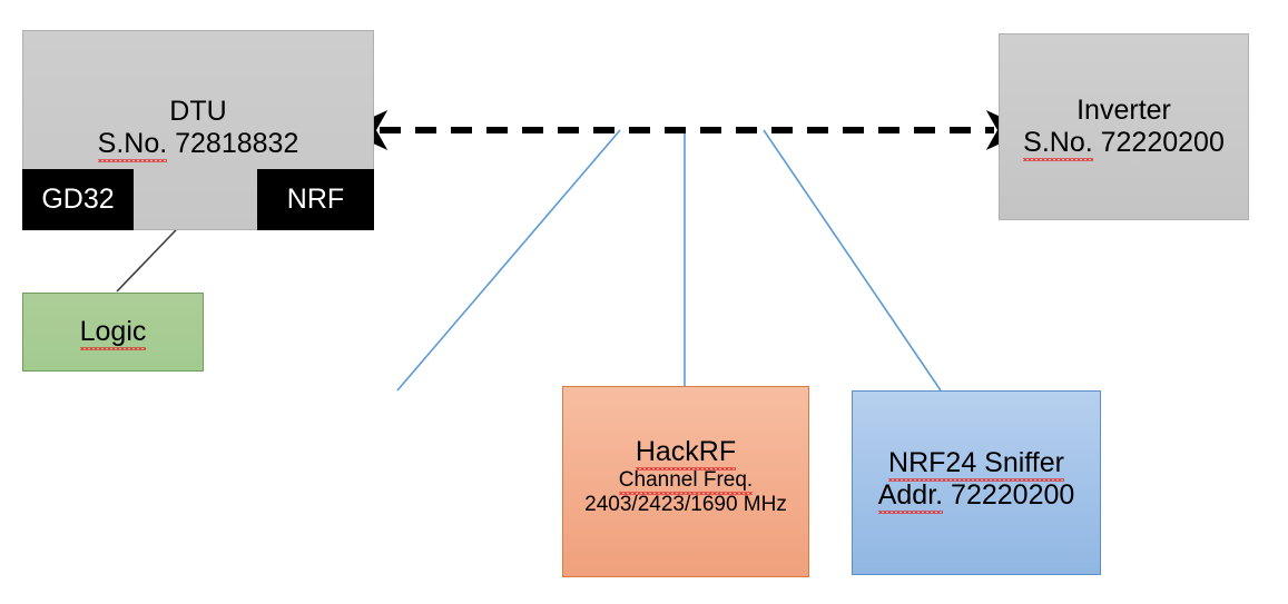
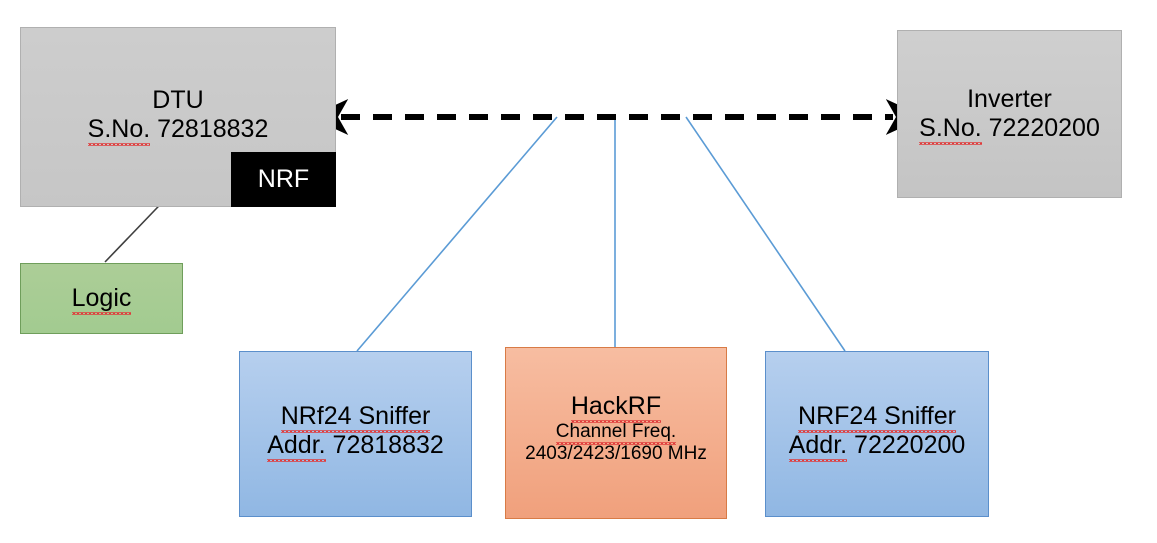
  DTU
  S.No. 72818832
- GD32
  NRF
  Logic
  Inverter
  S.No. 72220200
+ NRf24 Sniffer
+ Addr. 72818832
  HackRF
  Channel Freq.
  2403/2423/1690 MHz
  NRF24 Sniffer
  Addr. 72220200
